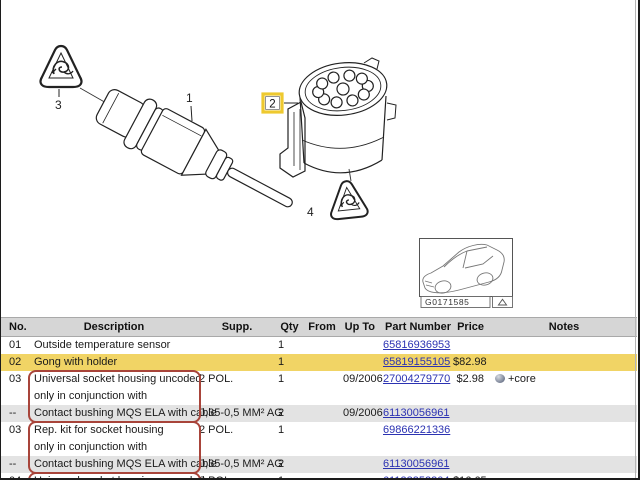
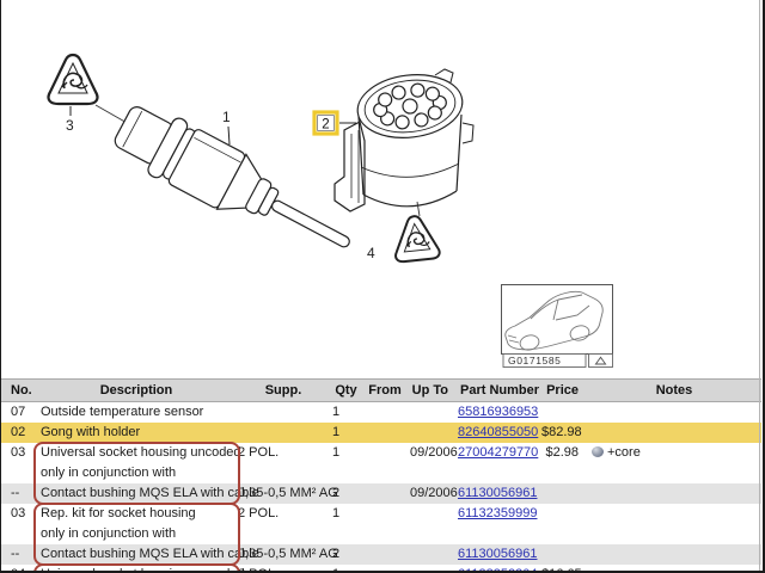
  3
  1
  2
  4
  G0171585
  No.	Description	Supp.	Qty	From	Up To	Part Number	Price	Notes
- 01	Outside temperature sensor		1			65816936953
+ 07	Outside temperature sensor		1			65816936953
- 02	Gong with holder		1			65819155105	$82.98
+ 02	Gong with holder		1			82640855050	$82.98
  03	Universal socket housing uncodedonly in conjunction with	2 POL.	1		09/2006	27004279770	$2.98	+core
  --	Contact bushing MQS ELA with c	0,35-0,5 MM² A	2		09/2006	61130056961
- 03	Rep. kit for socket housingonly in conjunction with	2 POL.	1			69866221336
+ 03	Rep. kit for socket housingonly in conjunction with	2 POL.	1			61132359999
  --	Contact bushing MQS ELA with c	0,35-0,5 MM² A	2			61130056961
